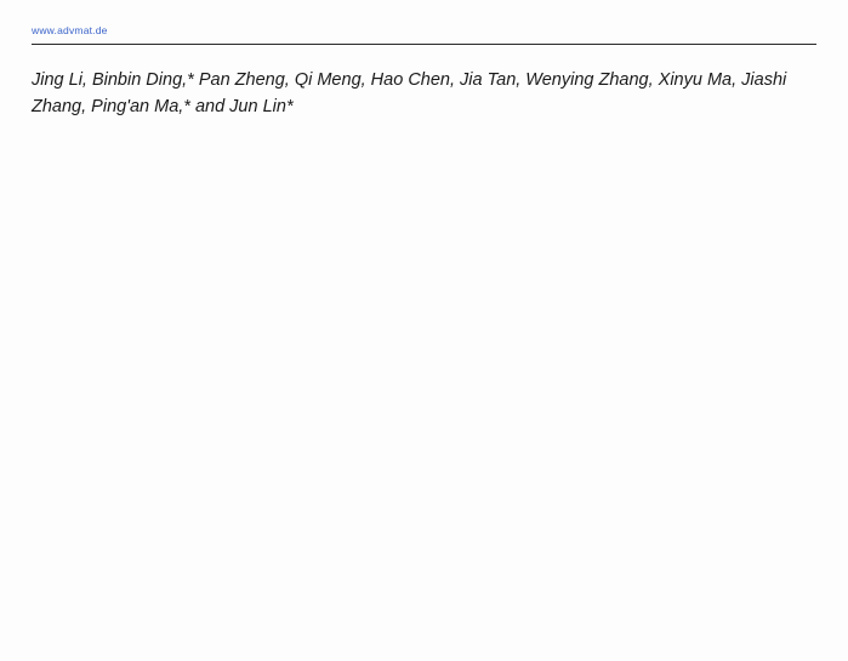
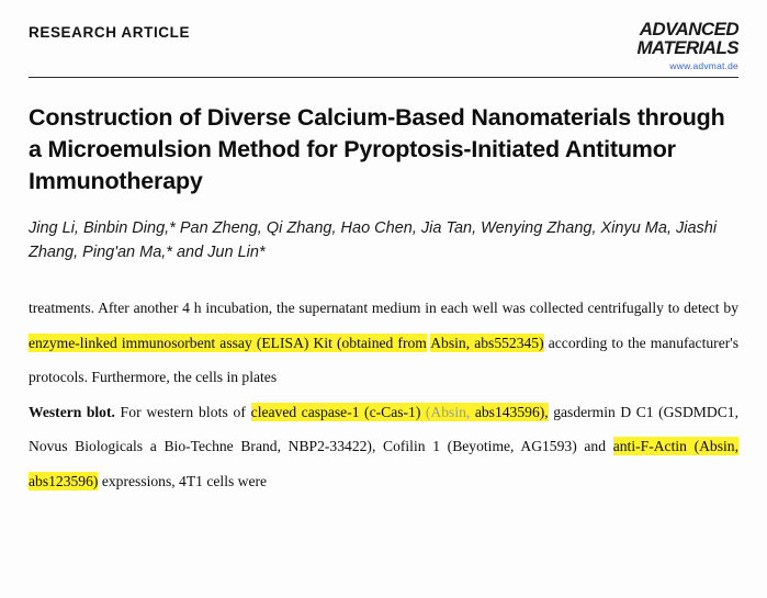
+ RESEARCH ARTICLE
+ ADVANCED
+ MATERIALS
  www.advmat.de
+ Construction of Diverse Calcium-Based Nanomaterials through a Microemulsion Method for Pyroptosis-Initiated Antitumor Immunotherapy
- Jing Li, Binbin Ding,* Pan Zheng, Qi Meng, Hao Chen, Jia Tan, Wenying Zhang, Xinyu Ma, Jiashi Zhang, Ping'an Ma,* and Jun Lin*
+ Jing Li, Binbin Ding,* Pan Zheng, Qi Zhang, Hao Chen, Jia Tan, Wenying Zhang, Xinyu Ma, Jiashi Zhang, Ping'an Ma,* and Jun Lin*
+ treatments. After another 4 h incubation, the supernatant medium in each well was collected centrifugally to detect by enzyme-linked immunosorbent assay (ELISA) Kit (obtained from Absin, abs552345) according to the manufacturer's protocols. Furthermore, the cells in plates
+ Western blot. For western blots of cleaved caspase-1 (c-Cas-1) (Absin, abs143596), gasdermin D C1 (GSDMDC1, Novus Biologicals a Bio-Techne Brand, NBP2-33422), Cofilin 1 (Beyotime, AG1593) and anti-F-Actin (Absin, abs123596) expressions, 4T1 cells were
